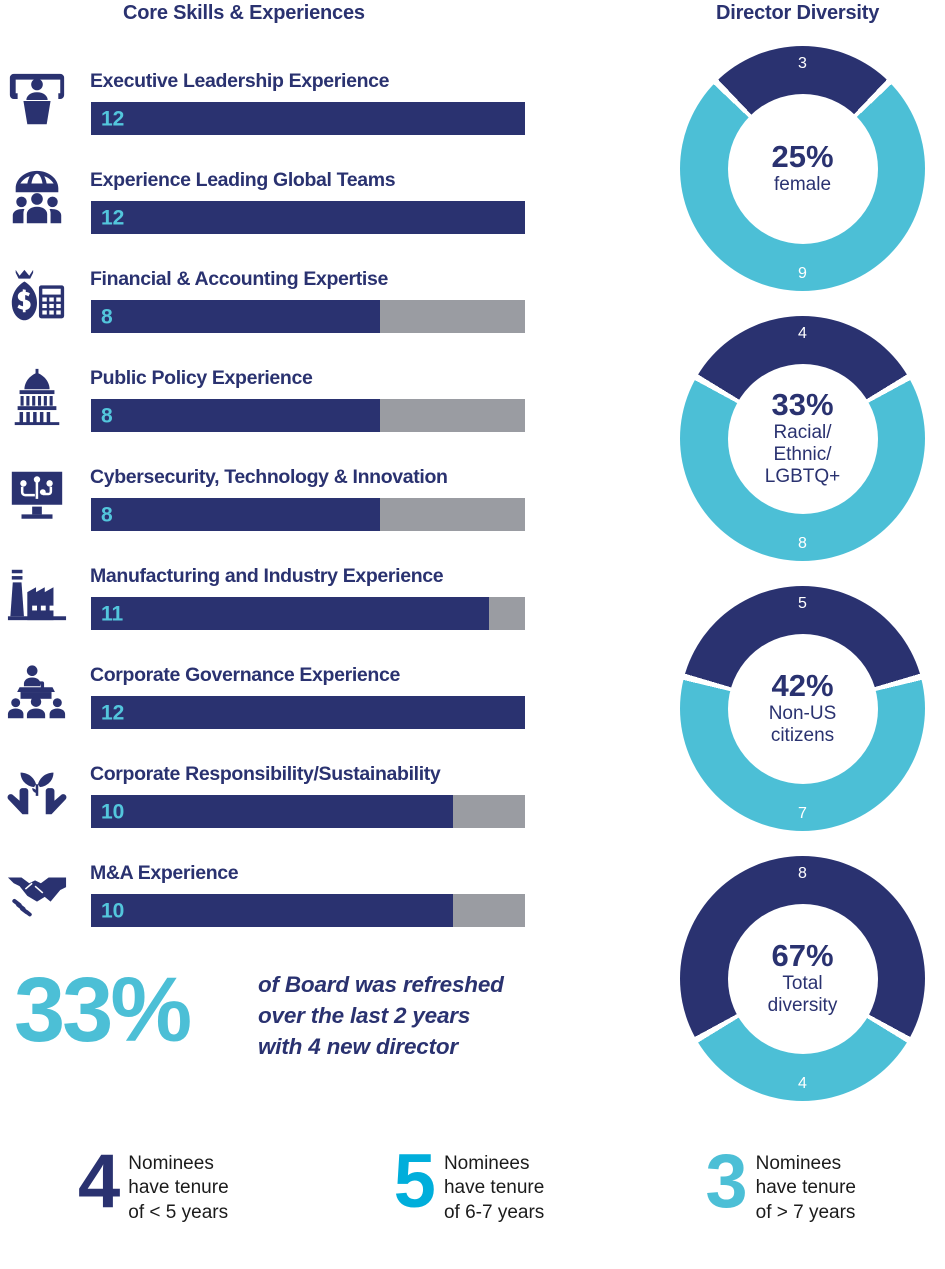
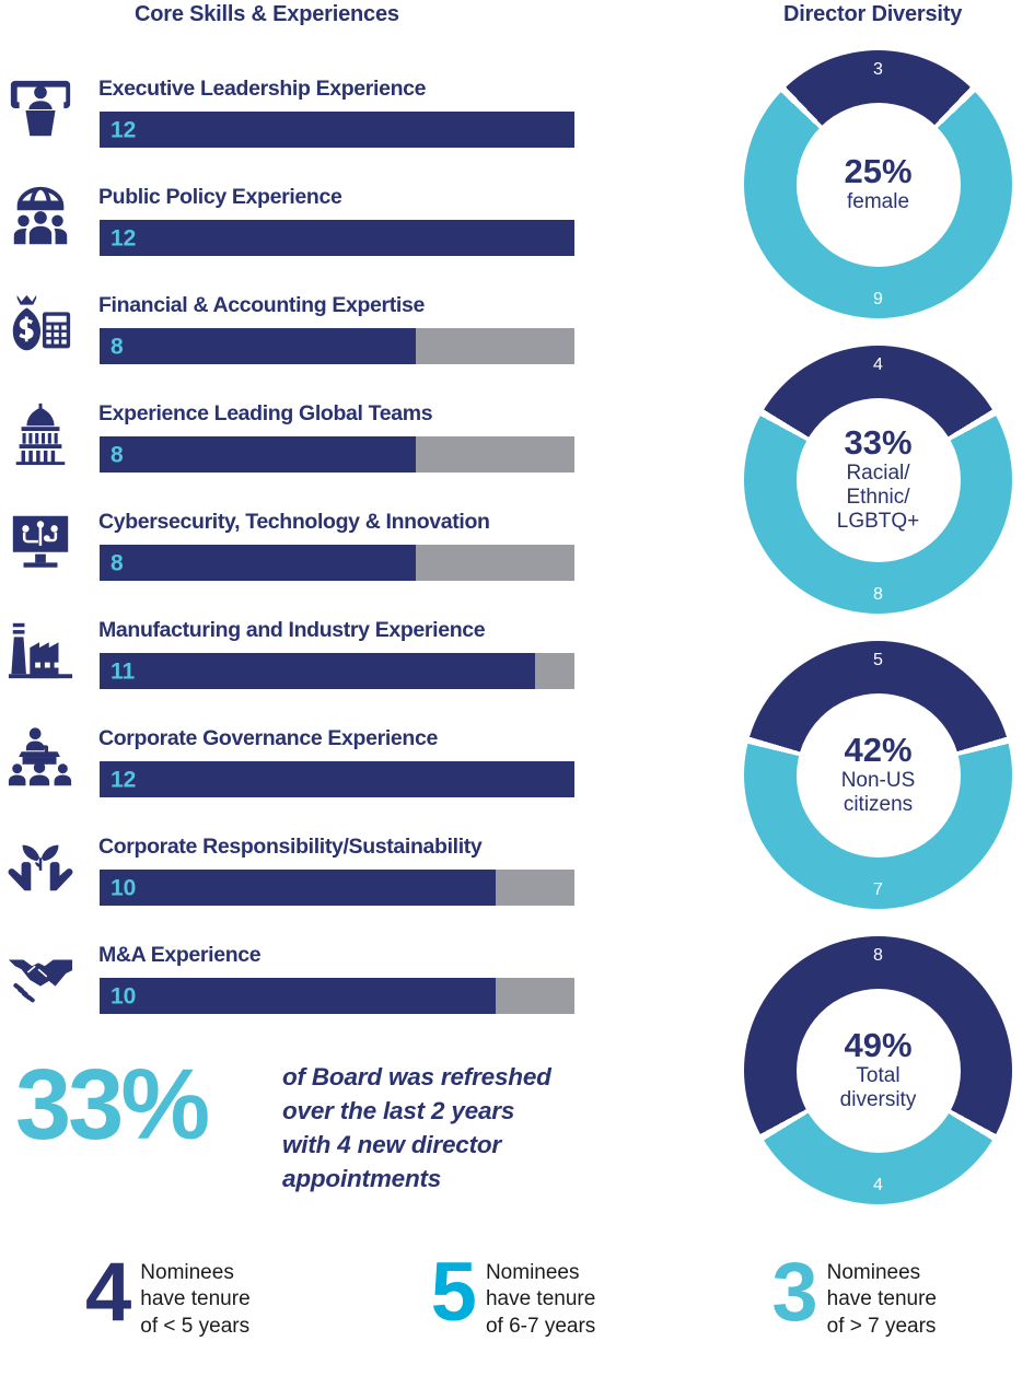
  Core Skills & Experiences
  Director Diversity
  Executive Leadership Experience
  12
- Experience Leading Global Teams
+ Public Policy Experience
  12
  Financial & Accounting Expertise
  8
- Public Policy Experience
+ Experience Leading Global Teams
  8
  Cybersecurity, Technology & Innovation
  8
  Manufacturing and Industry Experience
  11
  Corporate Governance Experience
  12
  Corporate Responsibility/Sustainability
  10
  M&A Experience
  10
  33%
  of Board was refreshed
  over the last 2 years
  with 4 new director
+ appointments
  3
  9
  25%
  female
  4
  8
  33%
  Racial/
  Ethnic/
  LGBTQ+
  5
  7
  42%
  Non-US
  citizens
  8
  4
- 67%
+ 49%
  Total
  diversity
  4
  Nominees
  have tenure
  of < 5 years
  5
  Nominees
  have tenure
  of 6-7 years
  3
  Nominees
  have tenure
  of > 7 years
